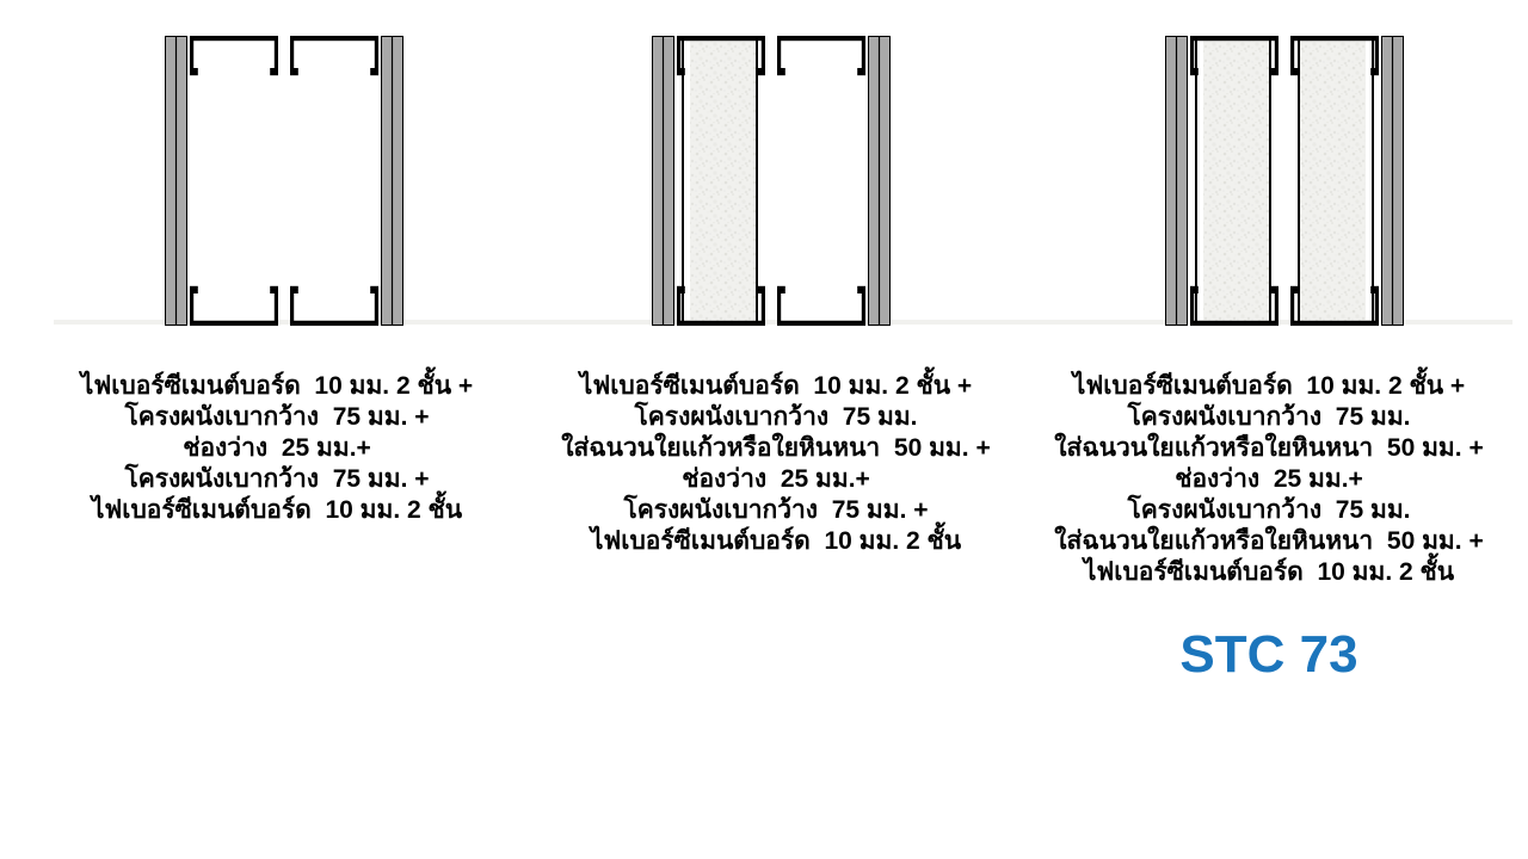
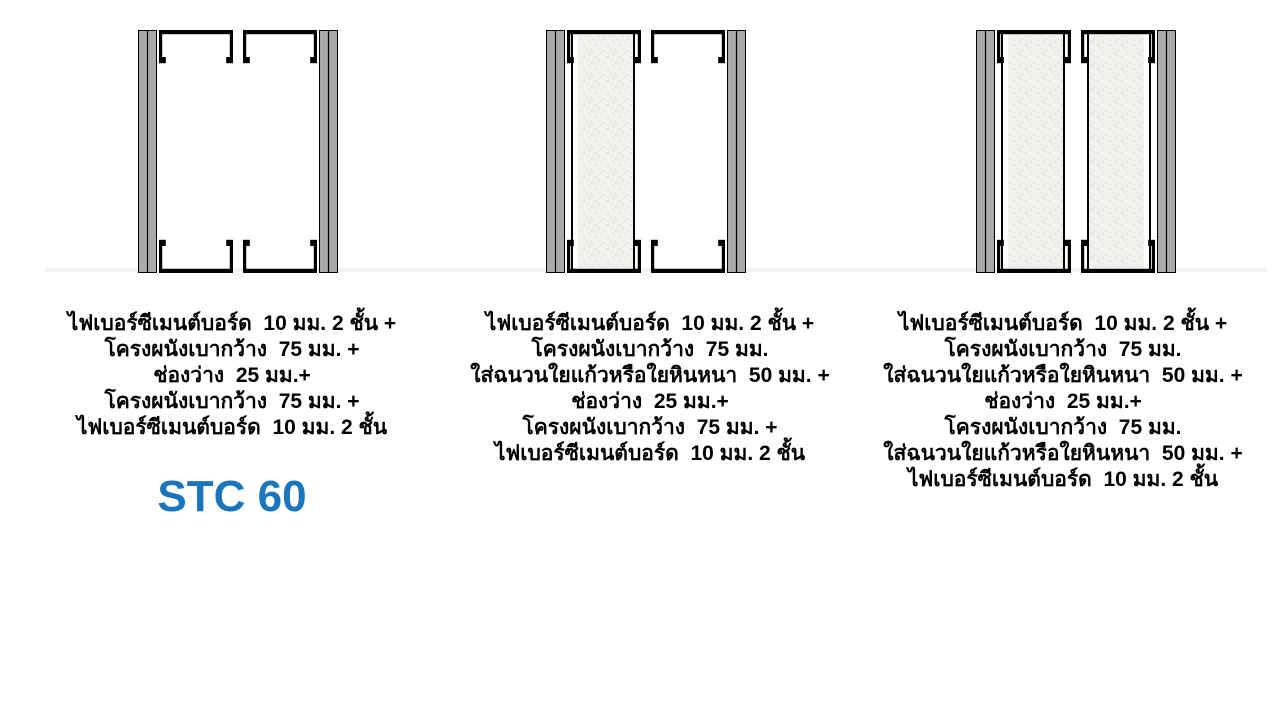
  ไฟเบอร์ซีเมนต์บอร์ด 10 มม. 2 ชั้น +
  โครงผนังเบากว้าง 75 มม. +
  ช่องว่าง 25 มม.+
  โครงผนังเบากว้าง 75 มม. +
  ไฟเบอร์ซีเมนต์บอร์ด 10 มม. 2 ชั้น
+ STC 60
  ไฟเบอร์ซีเมนต์บอร์ด 10 มม. 2 ชั้น +
  โครงผนังเบากว้าง 75 มม.
  ใส่ฉนวนใยแก้วหรือใยหินหนา 50 มม. +
  ช่องว่าง 25 มม.+
  โครงผนังเบากว้าง 75 มม. +
  ไฟเบอร์ซีเมนต์บอร์ด 10 มม. 2 ชั้น
  ไฟเบอร์ซีเมนต์บอร์ด 10 มม. 2 ชั้น +
  โครงผนังเบากว้าง 75 มม.
  ใส่ฉนวนใยแก้วหรือใยหินหนา 50 มม. +
  ช่องว่าง 25 มม.+
  โครงผนังเบากว้าง 75 มม.
  ใส่ฉนวนใยแก้วหรือใยหินหนา 50 มม. +
  ไฟเบอร์ซีเมนต์บอร์ด 10 มม. 2 ชั้น
- STC 73
